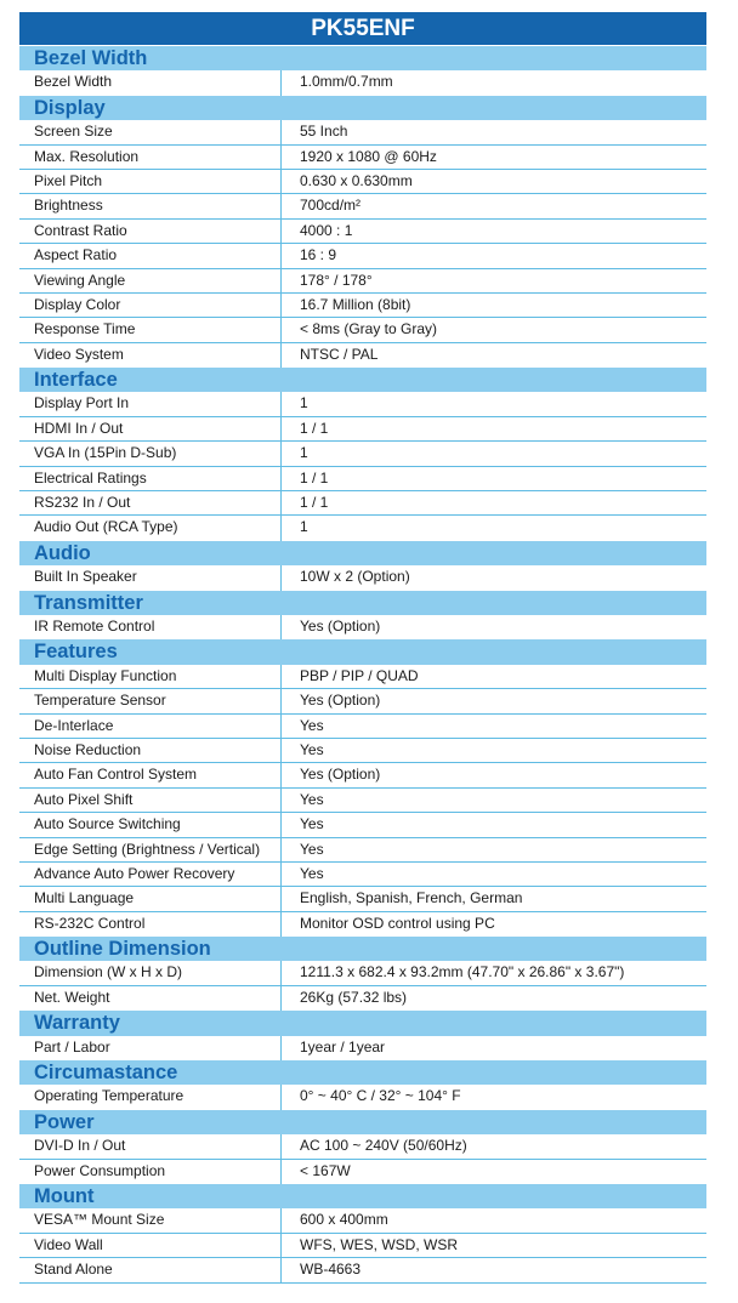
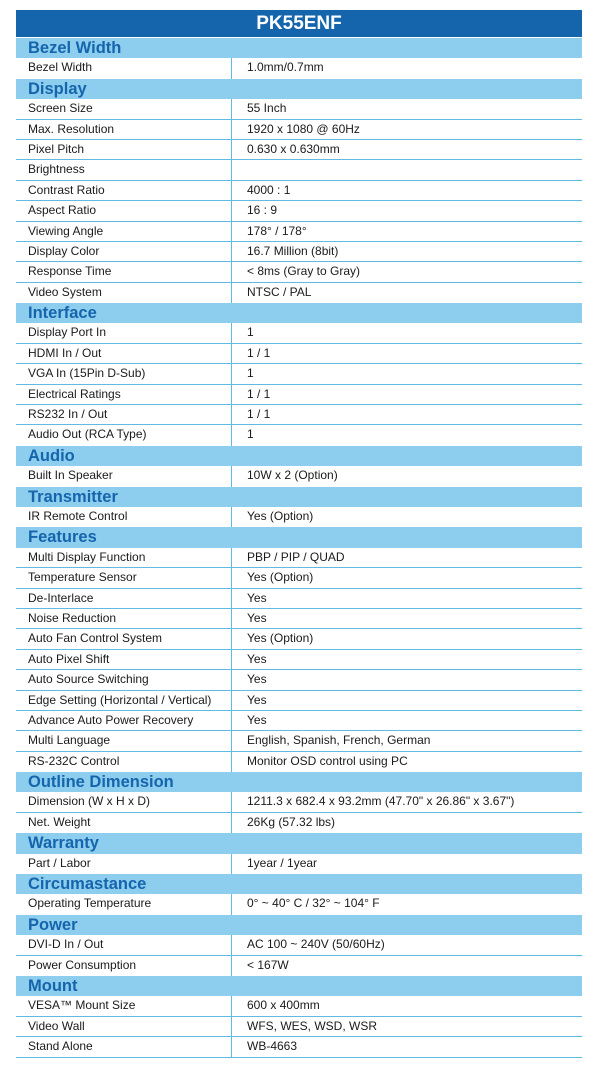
  PK55ENF
  Bezel Width
  Bezel Width
  1.0mm/0.7mm
  Display
  Screen Size
  55 Inch
  Max. Resolution
  1920 x 1080 @ 60Hz
  Pixel Pitch
  0.630 x 0.630mm
  Brightness
- 700cd/m²
  Contrast Ratio
  4000 : 1
  Aspect Ratio
  16 : 9
  Viewing Angle
  178° / 178°
  Display Color
  16.7 Million (8bit)
  Response Time
  < 8ms (Gray to Gray)
  Video System
  NTSC / PAL
  Interface
  Display Port In
  1
  HDMI In / Out
  1 / 1
  VGA In (15Pin D-Sub)
  1
  Electrical Ratings
  1 / 1
  RS232 In / Out
  1 / 1
  Audio Out (RCA Type)
  1
  Audio
  Built In Speaker
  10W x 2 (Option)
  Transmitter
  IR Remote Control
  Yes (Option)
  Features
  Multi Display Function
  PBP / PIP / QUAD
  Temperature Sensor
  Yes (Option)
  De-Interlace
  Yes
  Noise Reduction
  Yes
  Auto Fan Control System
  Yes (Option)
  Auto Pixel Shift
  Yes
  Auto Source Switching
  Yes
- Edge Setting (Brightness / Vertical)
+ Edge Setting (Horizontal / Vertical)
  Yes
  Advance Auto Power Recovery
  Yes
  Multi Language
  English, Spanish, French, German
  RS-232C Control
  Monitor OSD control using PC
  Outline Dimension
  Dimension (W x H x D)
  1211.3 x 682.4 x 93.2mm (47.70" x 26.86" x 3.67")
  Net. Weight
  26Kg (57.32 lbs)
  Warranty
  Part / Labor
  1year / 1year
  Circumastance
  Operating Temperature
  0° ~ 40° C / 32° ~ 104° F
  Power
  DVI-D In / Out
  AC 100 ~ 240V (50/60Hz)
  Power Consumption
  < 167W
  Mount
  VESA™ Mount Size
  600 x 400mm
  Video Wall
  WFS, WES, WSD, WSR
  Stand Alone
  WB-4663
